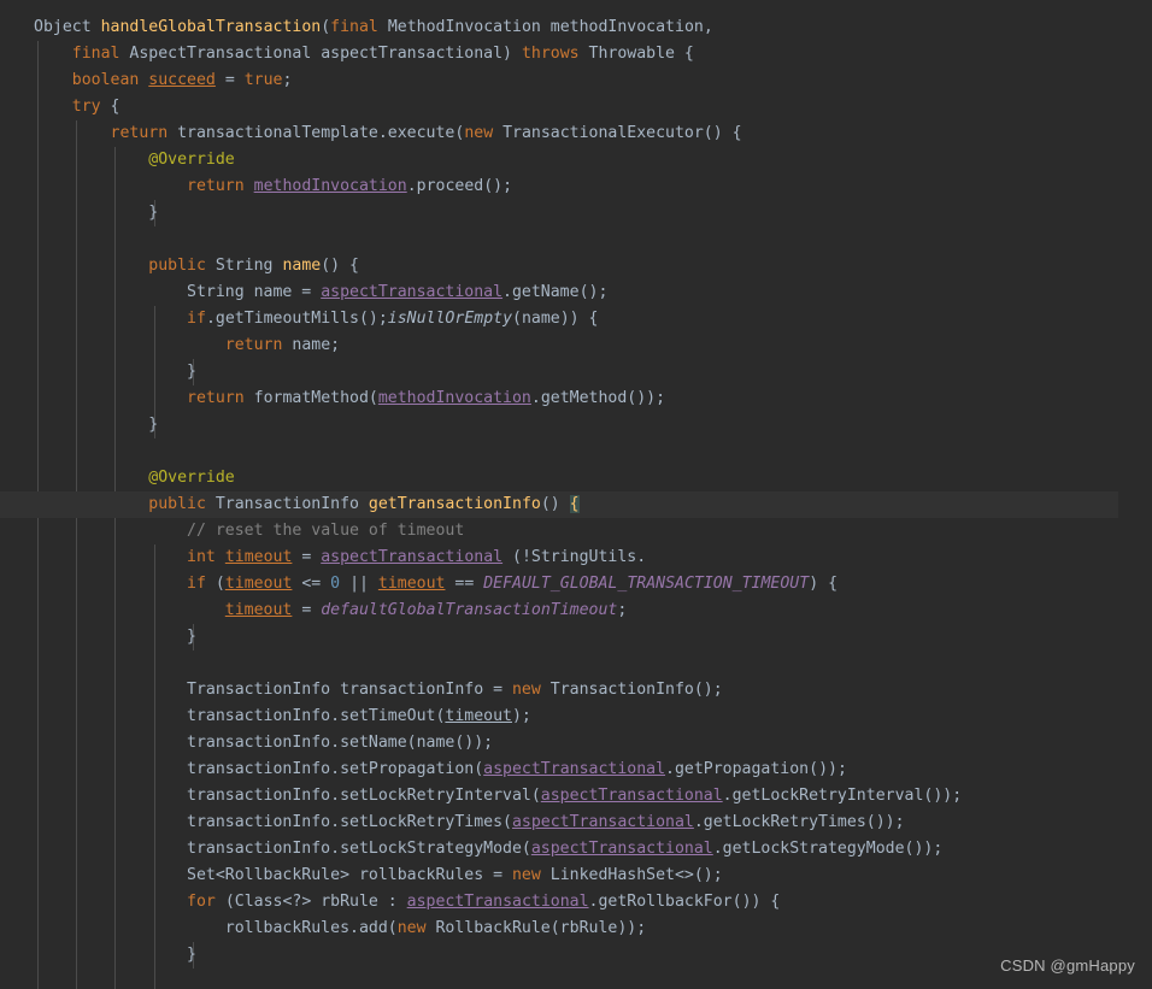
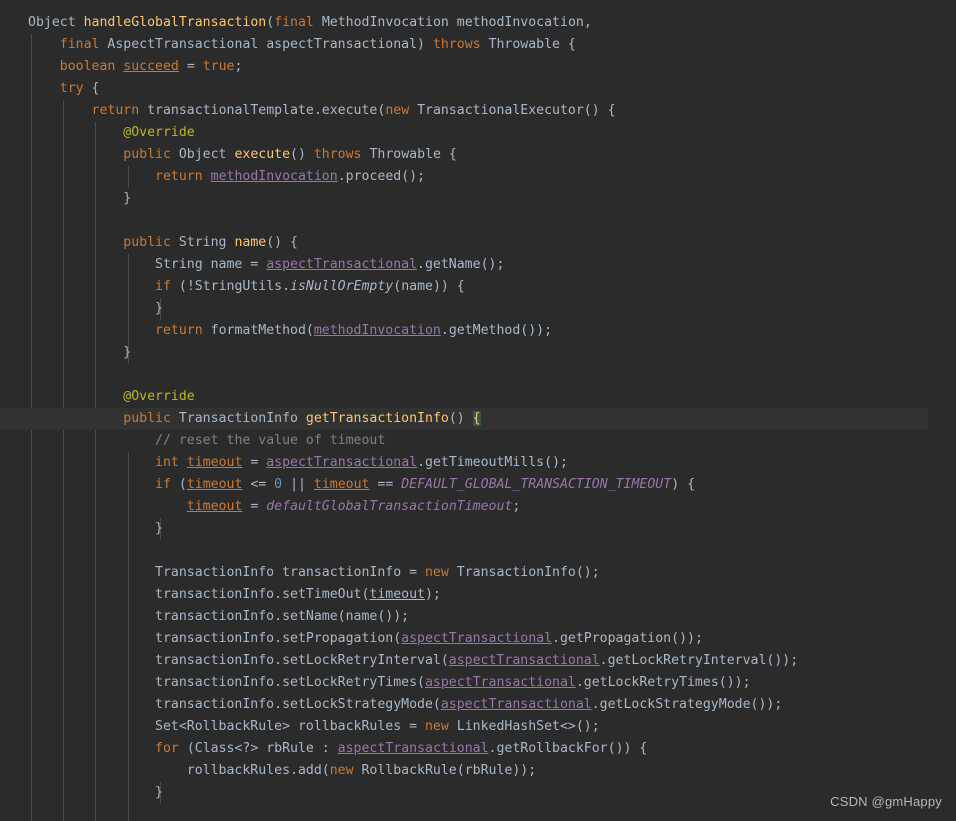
  Object handleGlobalTransaction(final MethodInvocation methodInvocation,
  final AspectTransactional aspectTransactional) throws Throwable {
  boolean succeed = true;
  try {
  return transactionalTemplate.execute(new TransactionalExecutor() {
  @Override
+ public Object execute() throws Throwable {
  return methodInvocation.proceed();
  }
  public String name() {
  String name = aspectTransactional.getName();
- if.getTimeoutMills();isNullOrEmpty(name)) {
+ if (!StringUtils.isNullOrEmpty(name)) {
- return name;
  }
  return formatMethod(methodInvocation.getMethod());
  }
  @Override
  public TransactionInfo getTransactionInfo() {
  // reset the value of timeout
- int timeout = aspectTransactional (!StringUtils.
+ int timeout = aspectTransactional.getTimeoutMills();
  if (timeout <= 0 || timeout == DEFAULT_GLOBAL_TRANSACTION_TIMEOUT) {
  timeout = defaultGlobalTransactionTimeout;
  }
  TransactionInfo transactionInfo = new TransactionInfo();
  transactionInfo.setTimeOut(timeout);
  transactionInfo.setName(name());
  transactionInfo.setPropagation(aspectTransactional.getPropagation());
  transactionInfo.setLockRetryInterval(aspectTransactional.getLockRetryInterval());
  transactionInfo.setLockRetryTimes(aspectTransactional.getLockRetryTimes());
  transactionInfo.setLockStrategyMode(aspectTransactional.getLockStrategyMode());
  Set<RollbackRule> rollbackRules = new LinkedHashSet<>();
  for (Class<?> rbRule : aspectTransactional.getRollbackFor()) {
  rollbackRules.add(new RollbackRule(rbRule));
  }
  CSDN @gmHappy
